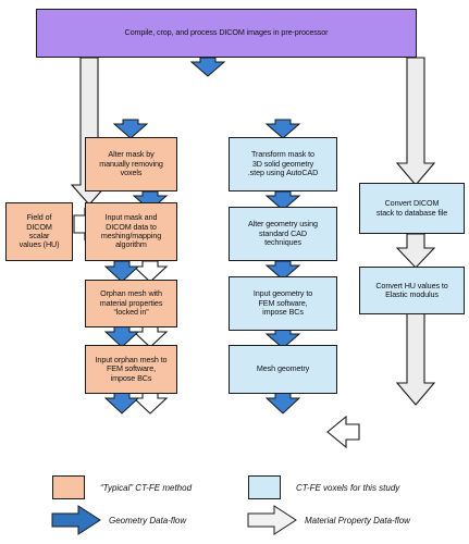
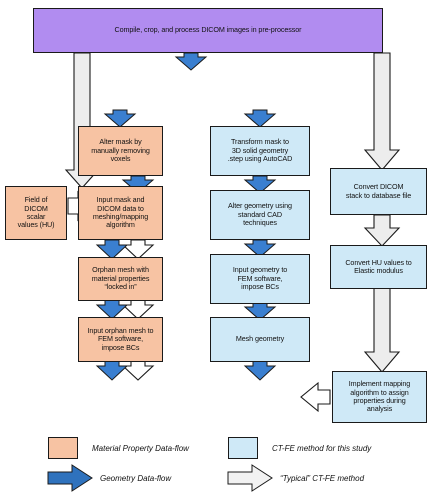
  Compile, crop, and process DICOM images in pre-processor
  Alter mask by
  manually removing
  voxels
  Transform mask to
  3D solid geometry
  .step using AutoCAD
  Convert DICOM
  stack to database file
  Field of
  DICOM
  scalar
  values (HU)
  Input mask and
  DICOM data to
  meshing/mapping
  algorithm
  Alter geometry using
  standard CAD
  techniques
  Orphan mesh with
  material properties
  “locked in”
  Input geometry to
  FEM software,
  impose BCs
  Convert HU values to
  Elastic modulus
  Input orphan mesh to
  FEM software,
  impose BCs
  Mesh geometry
+ Implement mapping
+ algorithm to assign
+ properties during
+ analysis
- “Typical” CT-FE method
+ Material Property Data-flow
- CT-FE voxels for this study
+ CT-FE method for this study
  Geometry Data-flow
- Material Property Data-flow
+ “Typical” CT-FE method
